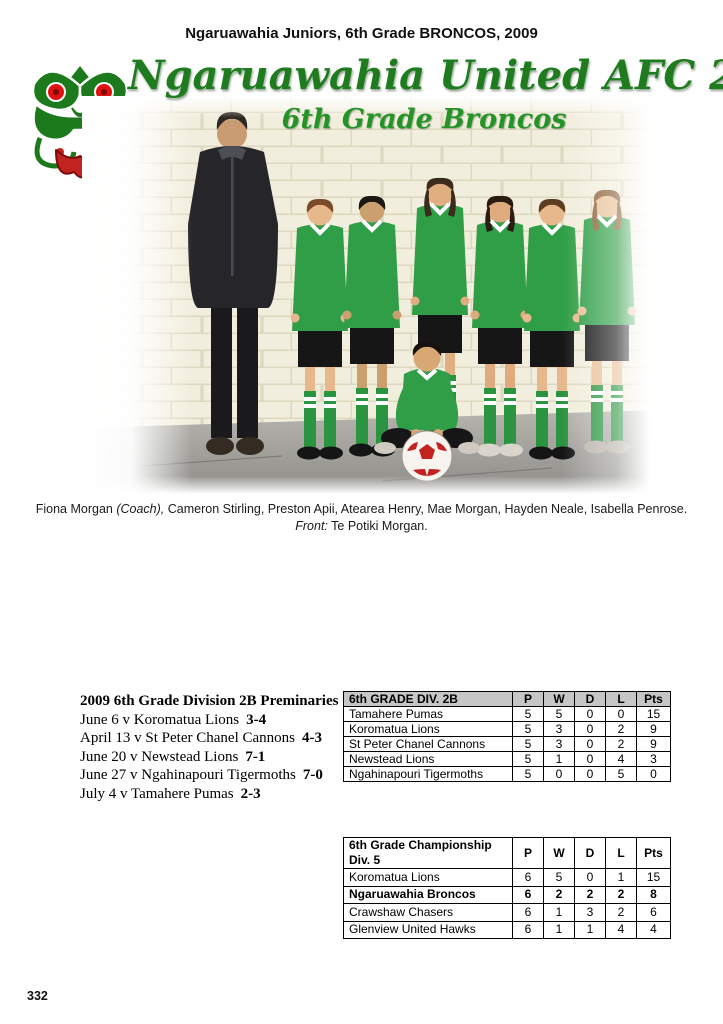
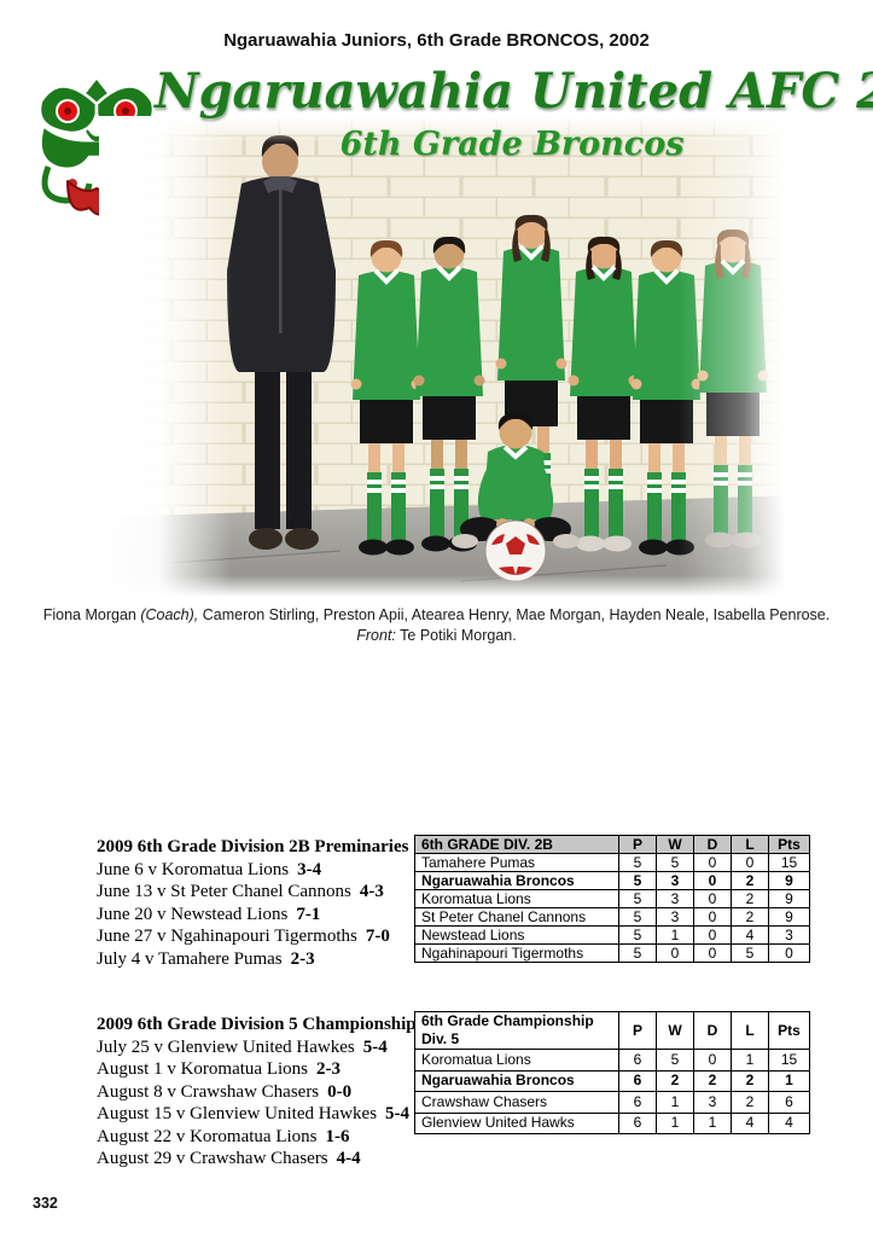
- Ngaruawahia Juniors, 6th Grade BRONCOS, 2009
+ Ngaruawahia Juniors, 6th Grade BRONCOS, 2002
  Ngaruawahia United AFC
  6th Grade Broncos
  Fiona Morgan (Coach), Cameron Stirling, Preston Apii, Atearea Henry, Mae Morgan, Hayden Neale, Isabella Penrose.
  Front: Te Potiki Morgan.
  2009 6th Grade Division 2B Preminaries
  June 6 v Koromatua Lions 3-4
- April 13 v St Peter Chanel Cannons 4-3
+ June 13 v St Peter Chanel Cannons 4-3
  June 20 v Newstead Lions 7-1
  June 27 v Ngahinapouri Tigermoths 7-0
  July 4 v Tamahere Pumas 2-3
  6th GRADE DIV. 2B	P	W	D	L	Pts
  Tamahere Pumas	5	5	0	0	15
+ Ngaruawahia Broncos	5	3	0	2	9
  Koromatua Lions	5	3	0	2	9
  St Peter Chanel Cannons	5	3	0	2	9
  Newstead Lions	5	1	0	4	3
  Ngahinapouri Tigermoths	5	0	0	5	0
+ 2009 6th Grade Division 5 Championship
+ July 25 v Glenview United Hawkes 5-4
+ August 1 v Koromatua Lions 2-3
+ August 8 v Crawshaw Chasers 0-0
+ August 15 v Glenview United Hawkes 5-4
+ August 22 v Koromatua Lions 1-6
+ August 29 v Crawshaw Chasers 4-4
  6th Grade Championship Div. 5	P	W	D	L	Pts
  Koromatua Lions	6	5	0	1	15
- Ngaruawahia Broncos	6	2	2	2	8
+ Ngaruawahia Broncos	6	2	2	2	1
  Crawshaw Chasers	6	1	3	2	6
  Glenview United Hawks	6	1	1	4	4
  332
